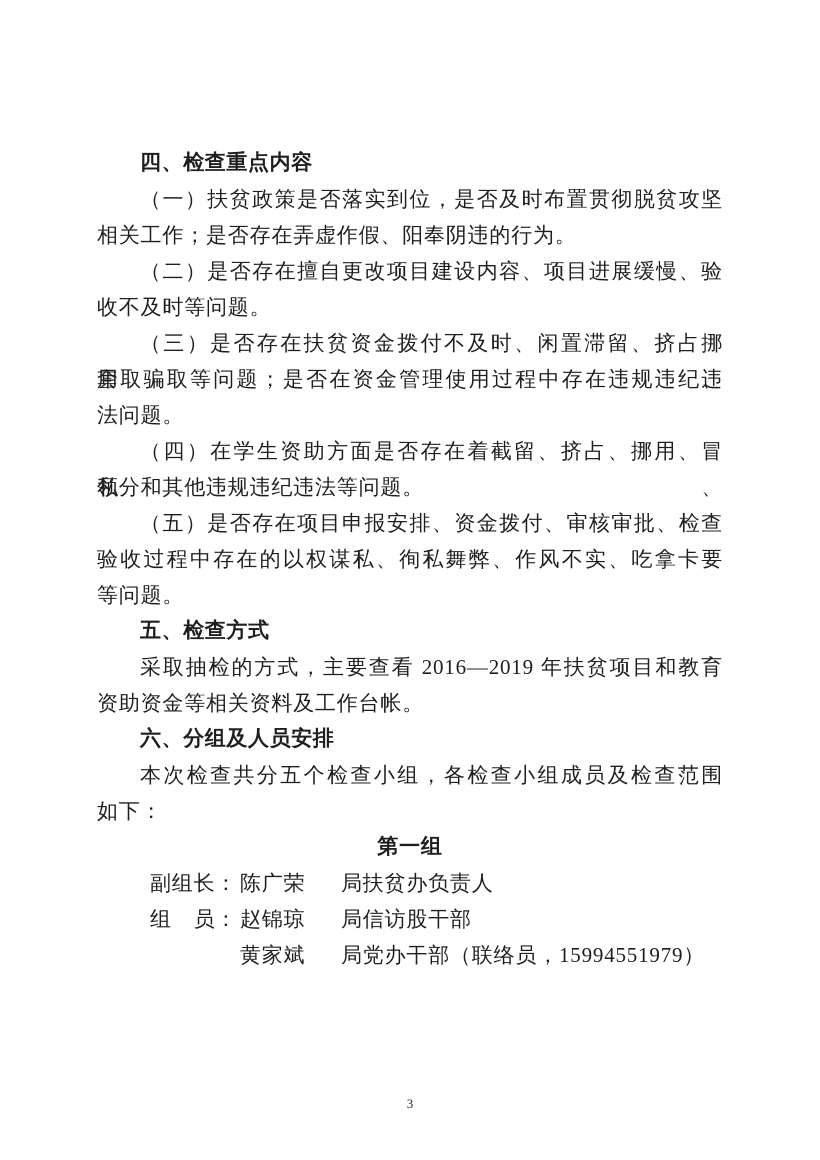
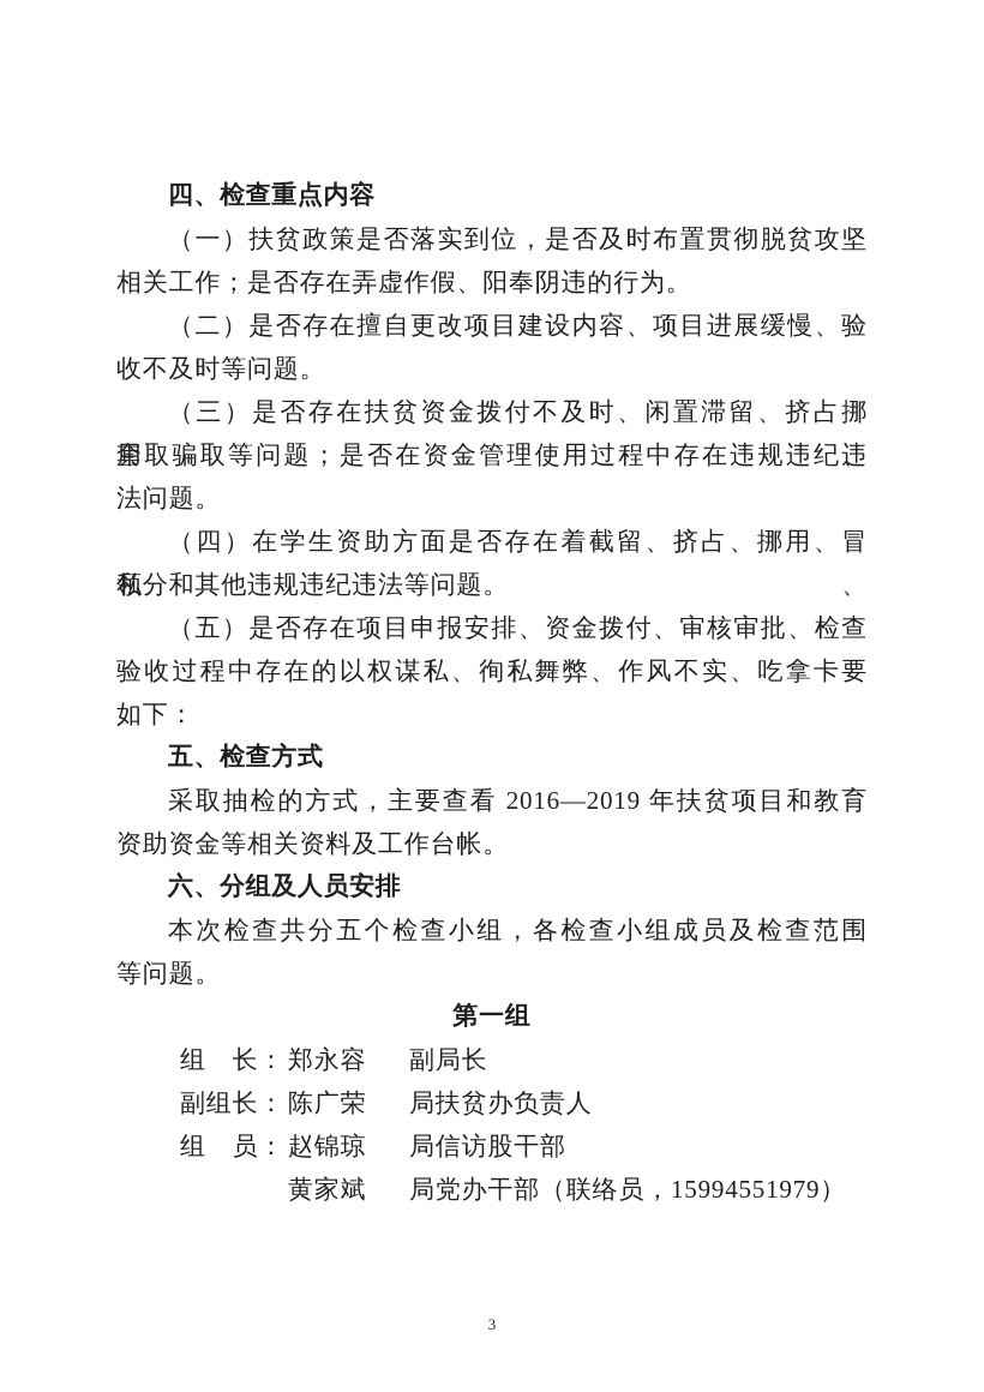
  四、检查重点内容
  （一）扶贫政策是否落实到位，是否及时布置贯彻脱贫攻坚
  相关工作；是否存在弄虚作假、阳奉阴违的行为。
  （二）是否存在擅自更改项目建设内容、项目进展缓慢、验
  收不及时等问题。
  （三）是否存在扶贫资金拨付不及时、闲置滞留、挤占挪用、
  套取骗取等问题；是否在资金管理使用过程中存在违规违纪违
  法问题。
  （四）在学生资助方面是否存在着截留、挤占、挪用、冒领、
  私分和其他违规违纪违法等问题。
  （五）是否存在项目申报安排、资金拨付、审核审批、检查
  验收过程中存在的以权谋私、徇私舞弊、作风不实、吃拿卡要
- 等问题。
+ 如下：
  五、检查方式
  采取抽检的方式，主要查看 2016—2019 年扶贫项目和教育
  资助资金等相关资料及工作台帐。
  六、分组及人员安排
  本次检查共分五个检查小组，各检查小组成员及检查范围
- 如下：
+ 等问题。
  第一组
+ 组 长：
+ 郑永容
+ 副局长
  副组长：
  陈广荣
  局扶贫办负责人
  组 员：
  赵锦琼
  局信访股干部
  黄家斌
  局党办干部（联络员，15994551979）
  3
